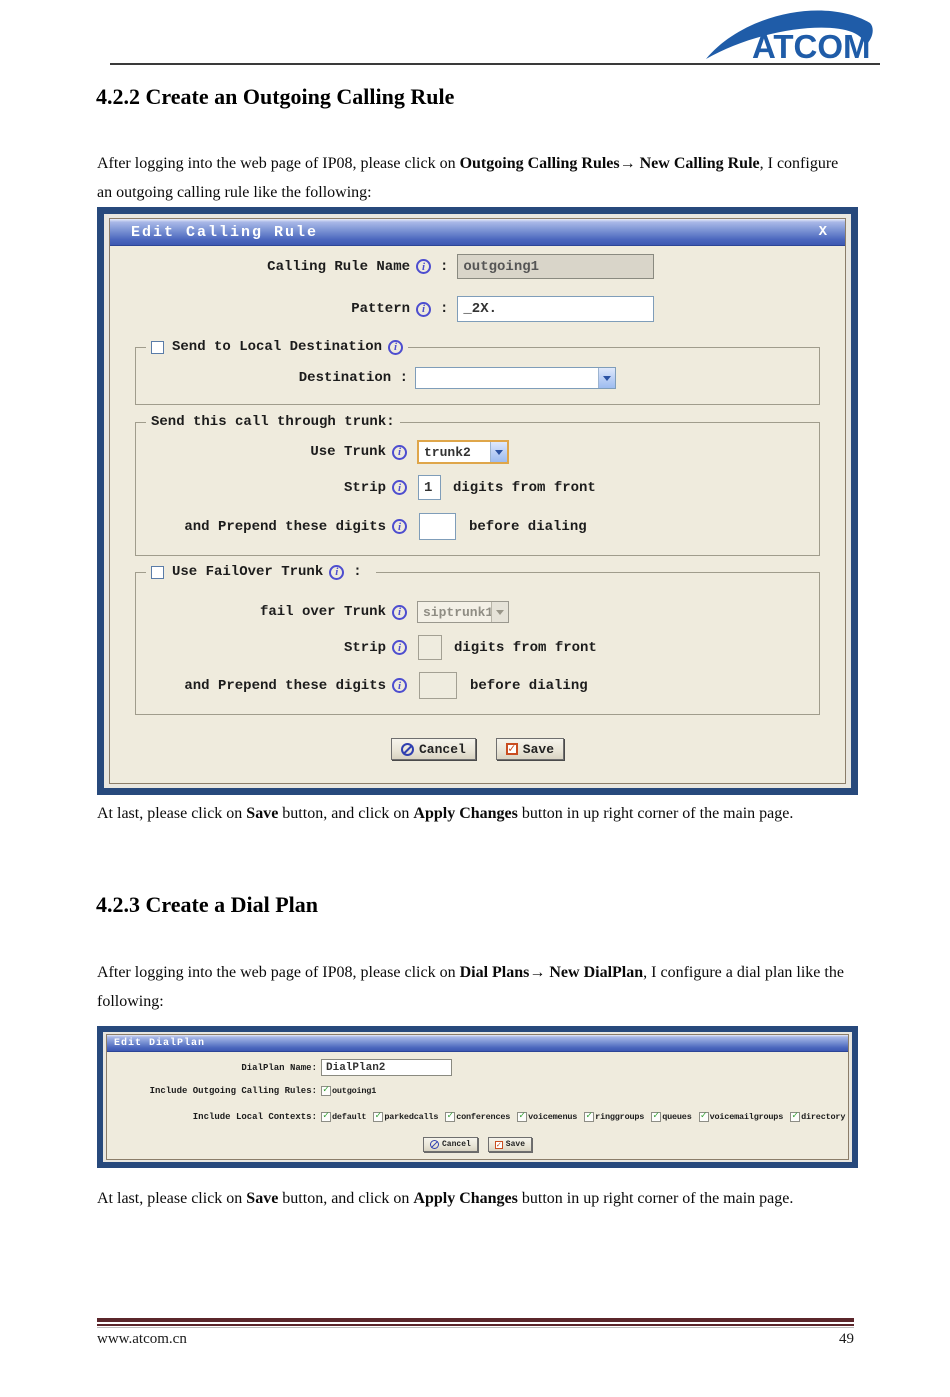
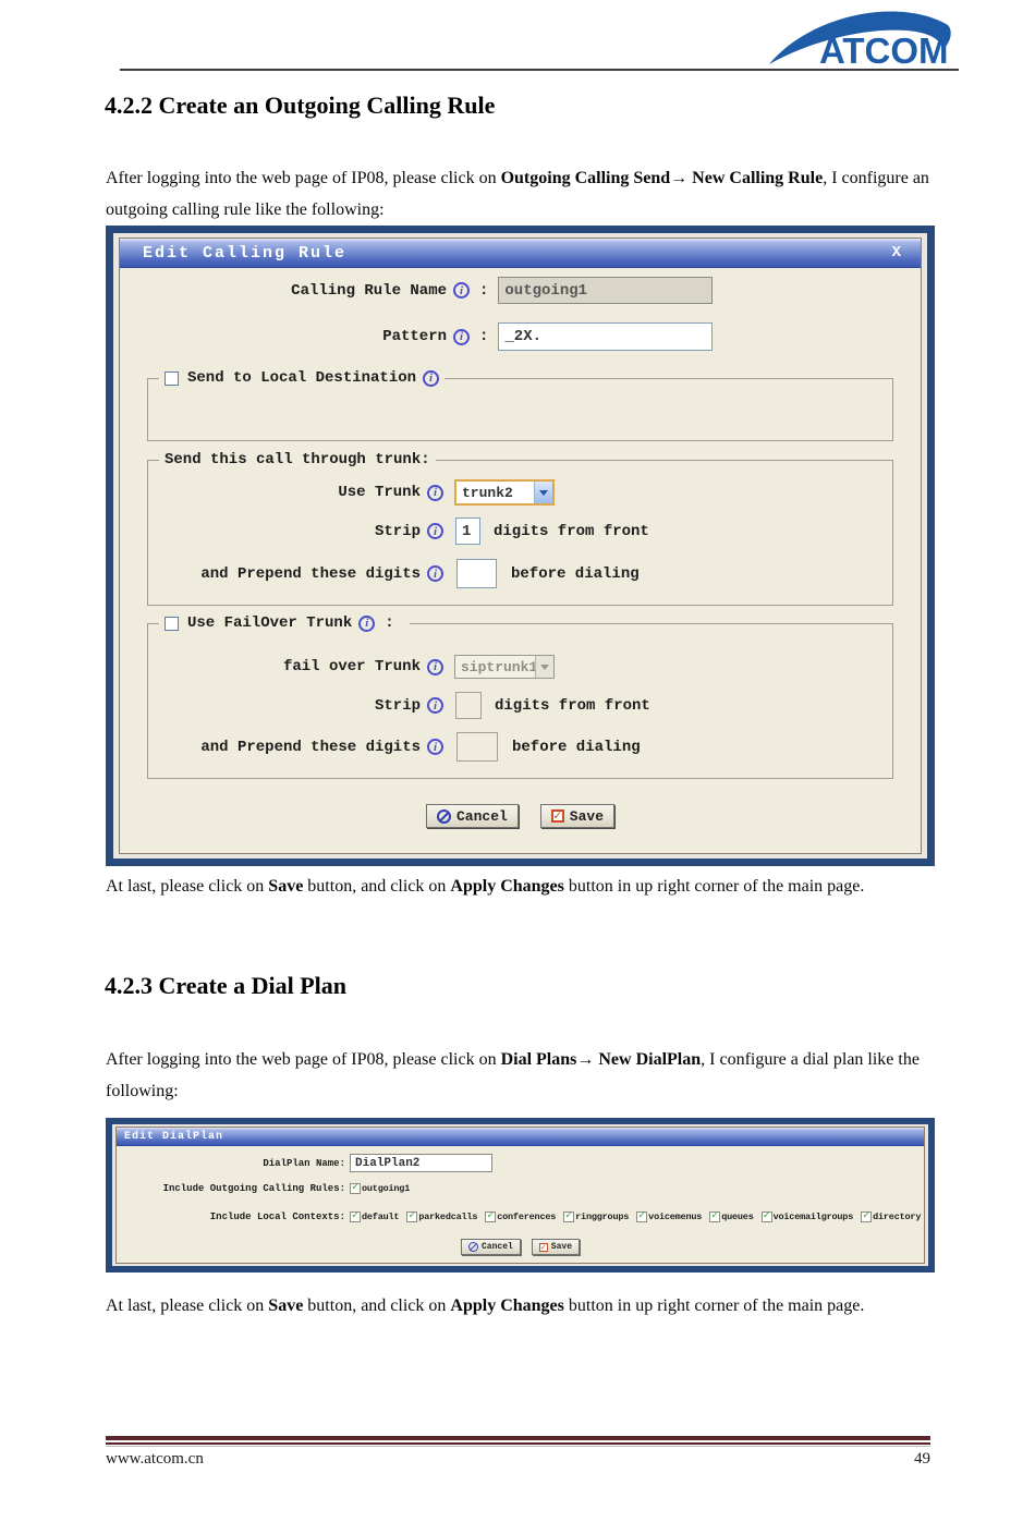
  ATCOM
  4.2.2 Create an Outgoing Calling Rule
- After logging into the web page of IP08, please click on Outgoing Calling Rules→ New Calling Rule, I configure an outgoing calling rule like the following:
+ After logging into the web page of IP08, please click on Outgoing Calling Send→ New Calling Rule, I configure an outgoing calling rule like the following:
  Edit Calling Rule
  X
  Calling Rule Name
  i
  :
  outgoing1
  Pattern
  i
  :
  _2X.
  Send to Local Destination
  i
- Destination :
  Send this call through trunk:
  Use Trunk
  i
  trunk2
  Strip
  i
  1
  digits from front
  and Prepend these digits
  i
  before dialing
  Use FailOver Trunk
  i
  :
  fail over Trunk
  i
  siptrunk1
  Strip
  i
  digits from front
  and Prepend these digits
  i
  before dialing
  Cancel
  ✓
  Save
  At last, please click on Save button, and click on Apply Changes button in up right corner of the main page.
  4.2.3 Create a Dial Plan
  After logging into the web page of IP08, please click on Dial Plans→ New DialPlan, I configure a dial plan like the following:
  Edit DialPlan
  DialPlan Name:
  DialPlan2
  Include Outgoing Calling Rules:
  ✓
  outgoing1
  Include Local Contexts:
  ✓
  default
  ✓
  parkedcalls
  ✓
  conferences
  ✓
- voicemenus
+ ringgroups
  ✓
- ringgroups
+ voicemenus
  ✓
  queues
  ✓
  voicemailgroups
  ✓
  directory
  Cancel
  ✓
  Save
  At last, please click on Save button, and click on Apply Changes button in up right corner of the main page.
  www.atcom.cn
  49
